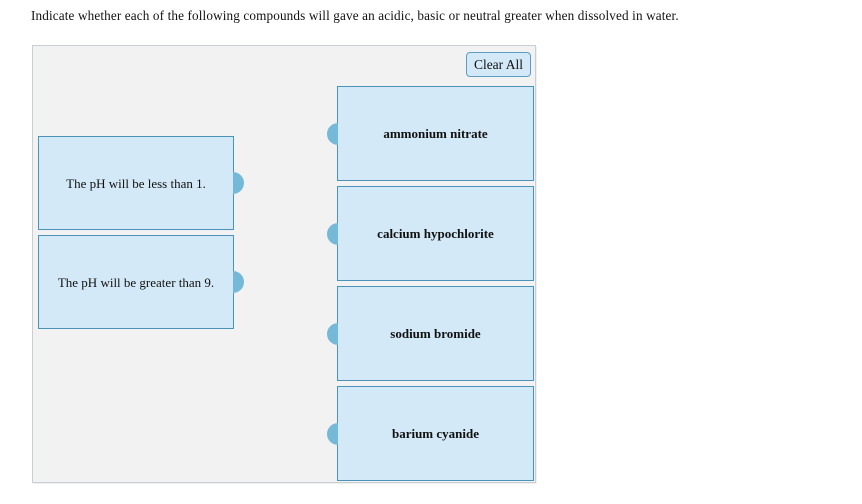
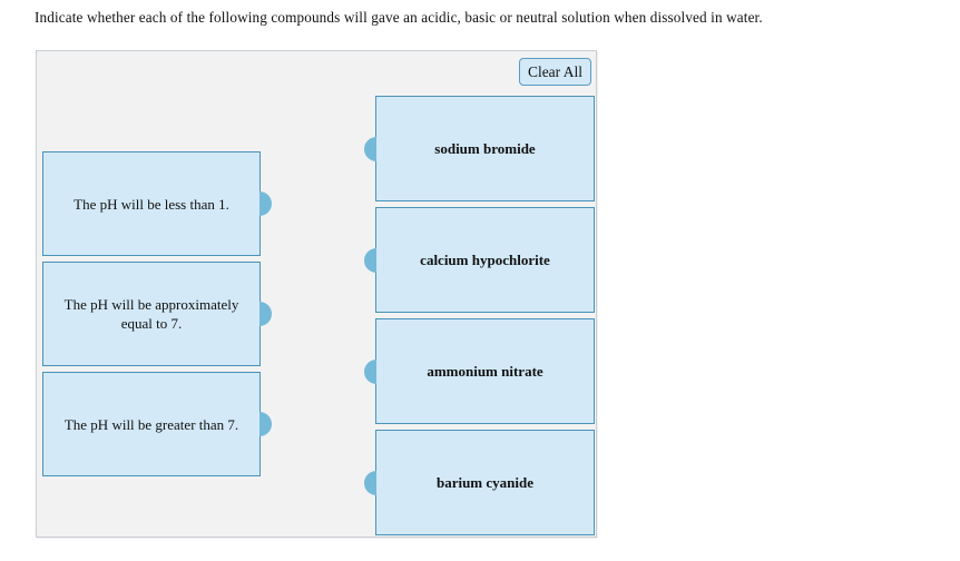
- Indicate whether each of the following compounds will gave an acidic, basic or neutral greater when dissolved in water.
+ Indicate whether each of the following compounds will gave an acidic, basic or neutral solution when dissolved in water.
  Clear All
  The pH will be less than 1.
+ The pH will be approximately equal to 7.
- The pH will be greater than 9.
+ The pH will be greater than 7.
- ammonium nitrate
+ sodium bromide
  calcium hypochlorite
- sodium bromide
+ ammonium nitrate
  barium cyanide
